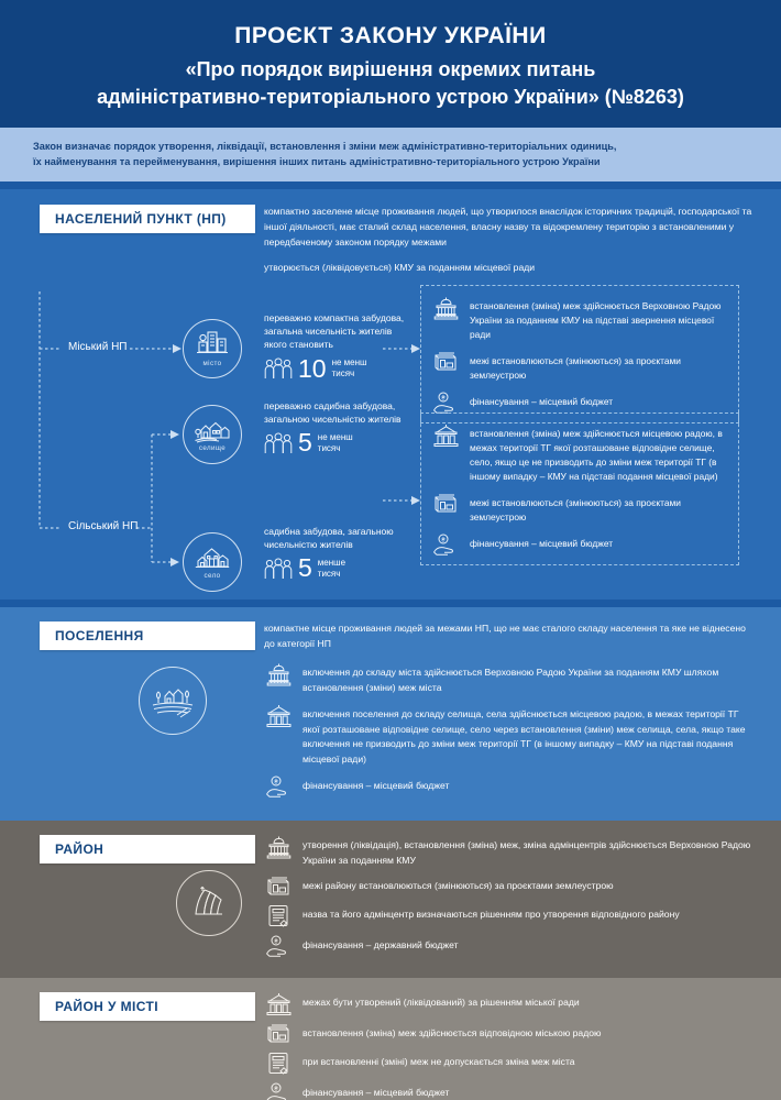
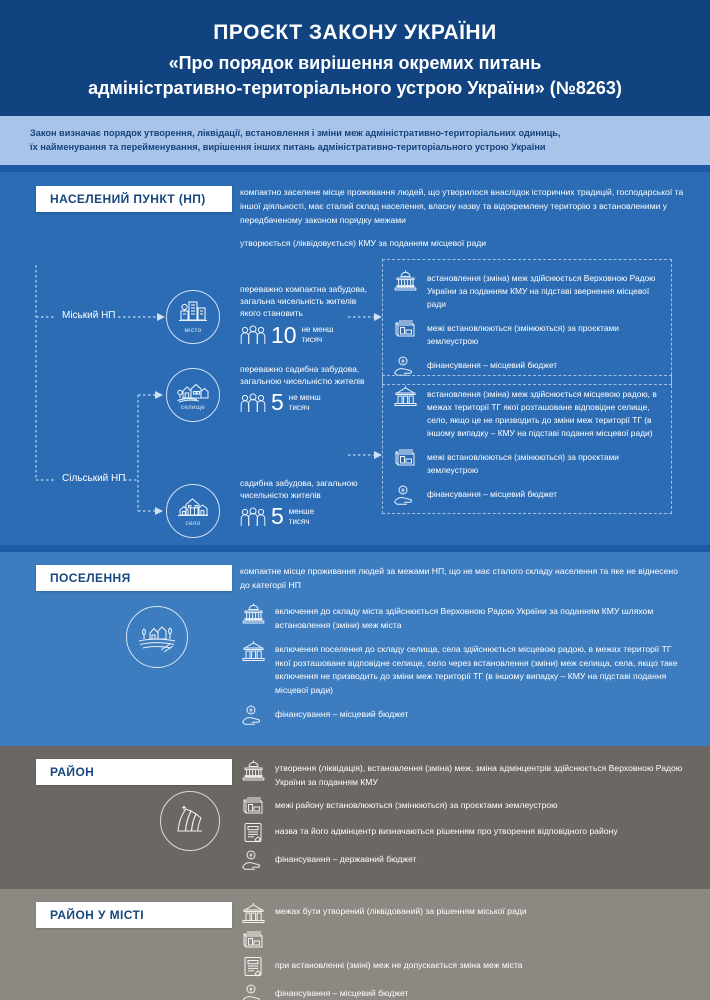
  ПРОЄКТ ЗАКОНУ УКРАЇНИ
  «Про порядок вирішення окремих питань
  адміністративно-територіального устрою України» (№8263)
  Закон визначає порядок утворення, ліквідації, встановлення і зміни меж адміністративно-територіальних одиниць,
  їх найменування та перейменування, вирішення інших питань адміністративно-територіального устрою України
  НАСЕЛЕНИЙ ПУНКТ (НП)
  компактно заселене місце проживання людей, що утворилося внаслідок історичних традицій, господарської та іншої діяльності, має сталий склад населення, власну назву та відокремлену територію з встановленими у передбаченому законом порядку межами
  утворюється (ліквідовується) КМУ за поданням місцевої ради
  Міський НП
  Сільський НП
  переважно компактна забудова, загальна чисельність жителів якого становить
  10
  не менш
  тисяч
  переважно садибна забудова, загальною чисельністю жителів
  5
  не менш
  тисяч
  садибна забудова, загальною чисельністю жителів
  5
  менше
  тисяч
  встановлення (зміна) меж здійснюється Верховною Радою України за поданням КМУ на підставі звернення місцевої ради
  межі встановлюються (змінюються) за проєктами землеустрою
  фінансування – місцевий бюджет
  встановлення (зміна) меж здійснюється місцевою радою, в межах території ТГ якої розташоване відповідне селище, село, якщо це не призводить до зміни меж території ТГ (в іншому випадку – КМУ на підставі подання місцевої ради)
  межі встановлюються (змінюються) за проєктами землеустрою
  фінансування – місцевий бюджет
  ПОСЕЛЕННЯ
  компактне місце проживання людей за межами НП, що не має сталого складу населення та яке не віднесено до категорії НП
  включення до складу міста здійснюється Верховною Радою України за поданням КМУ шляхом встановлення (зміни) меж міста
  включення поселення до складу селища, села здійснюється місцевою радою, в межах території ТГ якої розташоване відповідне селище, село через встановлення (зміни) меж селища, села, якщо таке включення не призводить до зміни меж території ТГ (в іншому випадку – КМУ на підставі подання місцевої ради)
  фінансування – місцевий бюджет
  РАЙОН
  утворення (ліквідація), встановлення (зміна) меж, зміна адмінцентрів здійснюється Верховною Радою України за поданням КМУ
  межі району встановлюються (змінюються) за проєктами землеустрою
  назва та його адмінцентр визначаються рішенням про утворення відповідного району
  фінансування – державний бюджет
  РАЙОН У МІСТІ
  межах бути утворений (ліквідований) за рішенням міської ради
- встановлення (зміна) меж здійснюється відповідною міською радою
  при встановленні (зміні) меж не допускається зміна меж міста
  фінансування – місцевий бюджет
